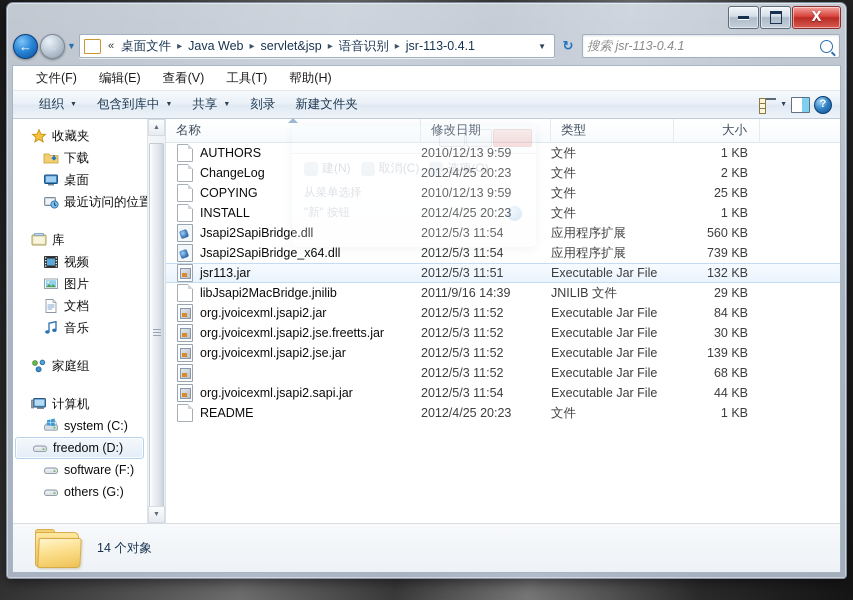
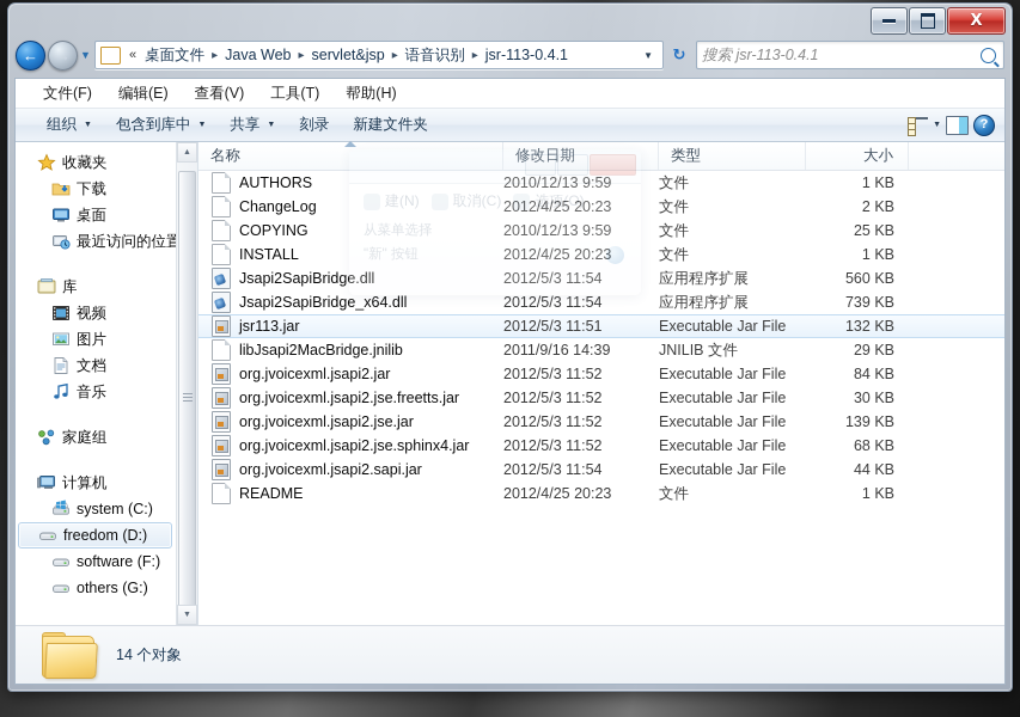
  X
  ←
  →
  ▼
  «
  桌面文件
  ▸
  Java Web
  ▸
  servlet&jsp
  ▸
  语音识别
  ▸
  jsr-113-0.4.1
  ▼
  ↻
  搜索 jsr-113-0.4.1
  文件(F)
  编辑(E)
  查看(V)
  工具(T)
  帮助(H)
  组织
  包含到库中
  共享
  刻录
  新建文件夹
  ?
  收藏夹
  下载
  桌面
  最近访问的位置
  库
  视频
  图片
  文档
  音乐
  家庭组
  计算机
  system (C:)
  freedom (D:)
  software (F:)
  others (G:)
  名称
  修改日期
  类型
  大小
  AUTHORS
  2010/12/13 9:59
  文件
  1 KB
  ChangeLog
  2012/4/25 20:23
  文件
  2 KB
  COPYING
  2010/12/13 9:59
  文件
  25 KB
  INSTALL
  2012/4/25 20:23
  文件
  1 KB
  Jsapi2SapiBridge.dll
  2012/5/3 11:54
  应用程序扩展
  560 KB
  Jsapi2SapiBridge_x64.dll
  2012/5/3 11:54
  应用程序扩展
  739 KB
  jsr113.jar
  2012/5/3 11:51
  Executable Jar File
  132 KB
  libJsapi2MacBridge.jnilib
  2011/9/16 14:39
  JNILIB 文件
  29 KB
  org.jvoicexml.jsapi2.jar
  2012/5/3 11:52
  Executable Jar File
  84 KB
  org.jvoicexml.jsapi2.jse.freetts.jar
  2012/5/3 11:52
  Executable Jar File
  30 KB
  org.jvoicexml.jsapi2.jse.jar
  2012/5/3 11:52
  Executable Jar File
  139 KB
+ org.jvoicexml.jsapi2.jse.sphinx4.jar
  2012/5/3 11:52
  Executable Jar File
  68 KB
  org.jvoicexml.jsapi2.sapi.jar
  2012/5/3 11:54
  Executable Jar File
  44 KB
  README
  2012/4/25 20:23
  文件
  1 KB
  建(N)
  取消(C)
  选项(O)
  从菜单选择
  "新" 按钮
  14 个对象
